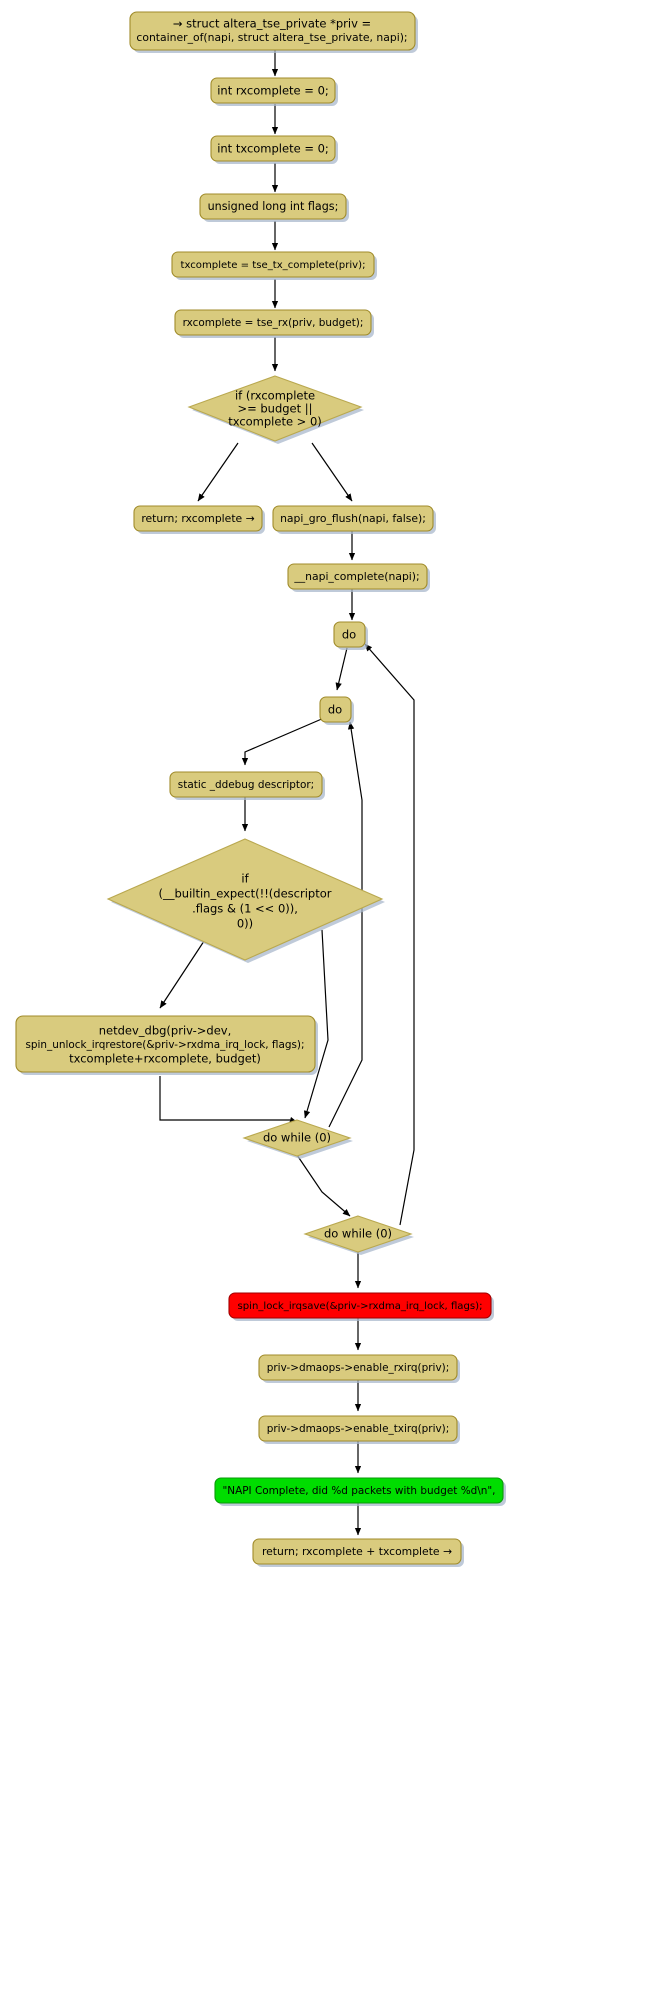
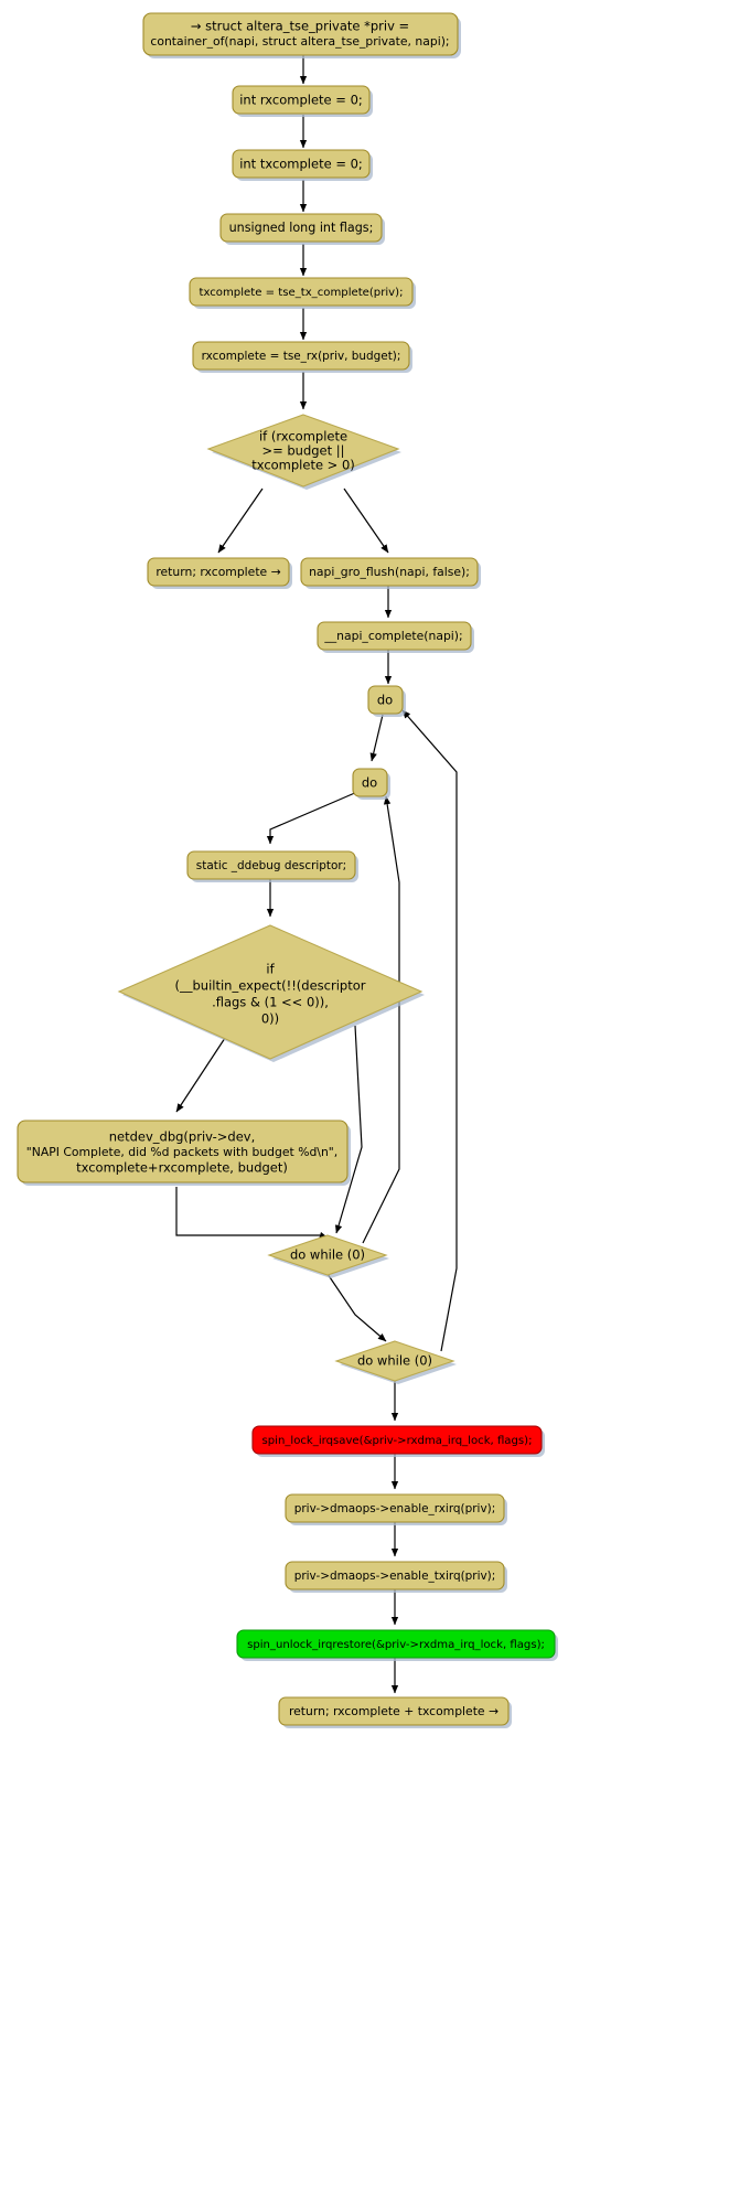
  → struct altera_tse_private *priv =
  container_of(napi, struct altera_tse_private, napi);
  int rxcomplete = 0;
  int txcomplete = 0;
  unsigned long int flags;
  txcomplete = tse_tx_complete(priv);
  rxcomplete = tse_rx(priv, budget);
  if (rxcomplete
  >= budget ||
  txcomplete > 0)
  return; rxcomplete →
  napi_gro_flush(napi, false);
  __napi_complete(napi);
  do
  do
  static _ddebug descriptor;
  if
  (__builtin_expect(!!(descriptor
  .flags & (1 << 0)),
  0))
  netdev_dbg(priv->dev,
- spin_unlock_irqrestore(&priv->rxdma_irq_lock, flags);
+ "NAPI Complete, did %d packets with budget %d\n",
  txcomplete+rxcomplete, budget)
  do while (0)
  do while (0)
  spin_lock_irqsave(&priv->rxdma_irq_lock, flags);
  priv->dmaops->enable_rxirq(priv);
  priv->dmaops->enable_txirq(priv);
- "NAPI Complete, did %d packets with budget %d\n",
+ spin_unlock_irqrestore(&priv->rxdma_irq_lock, flags);
  return; rxcomplete + txcomplete →
